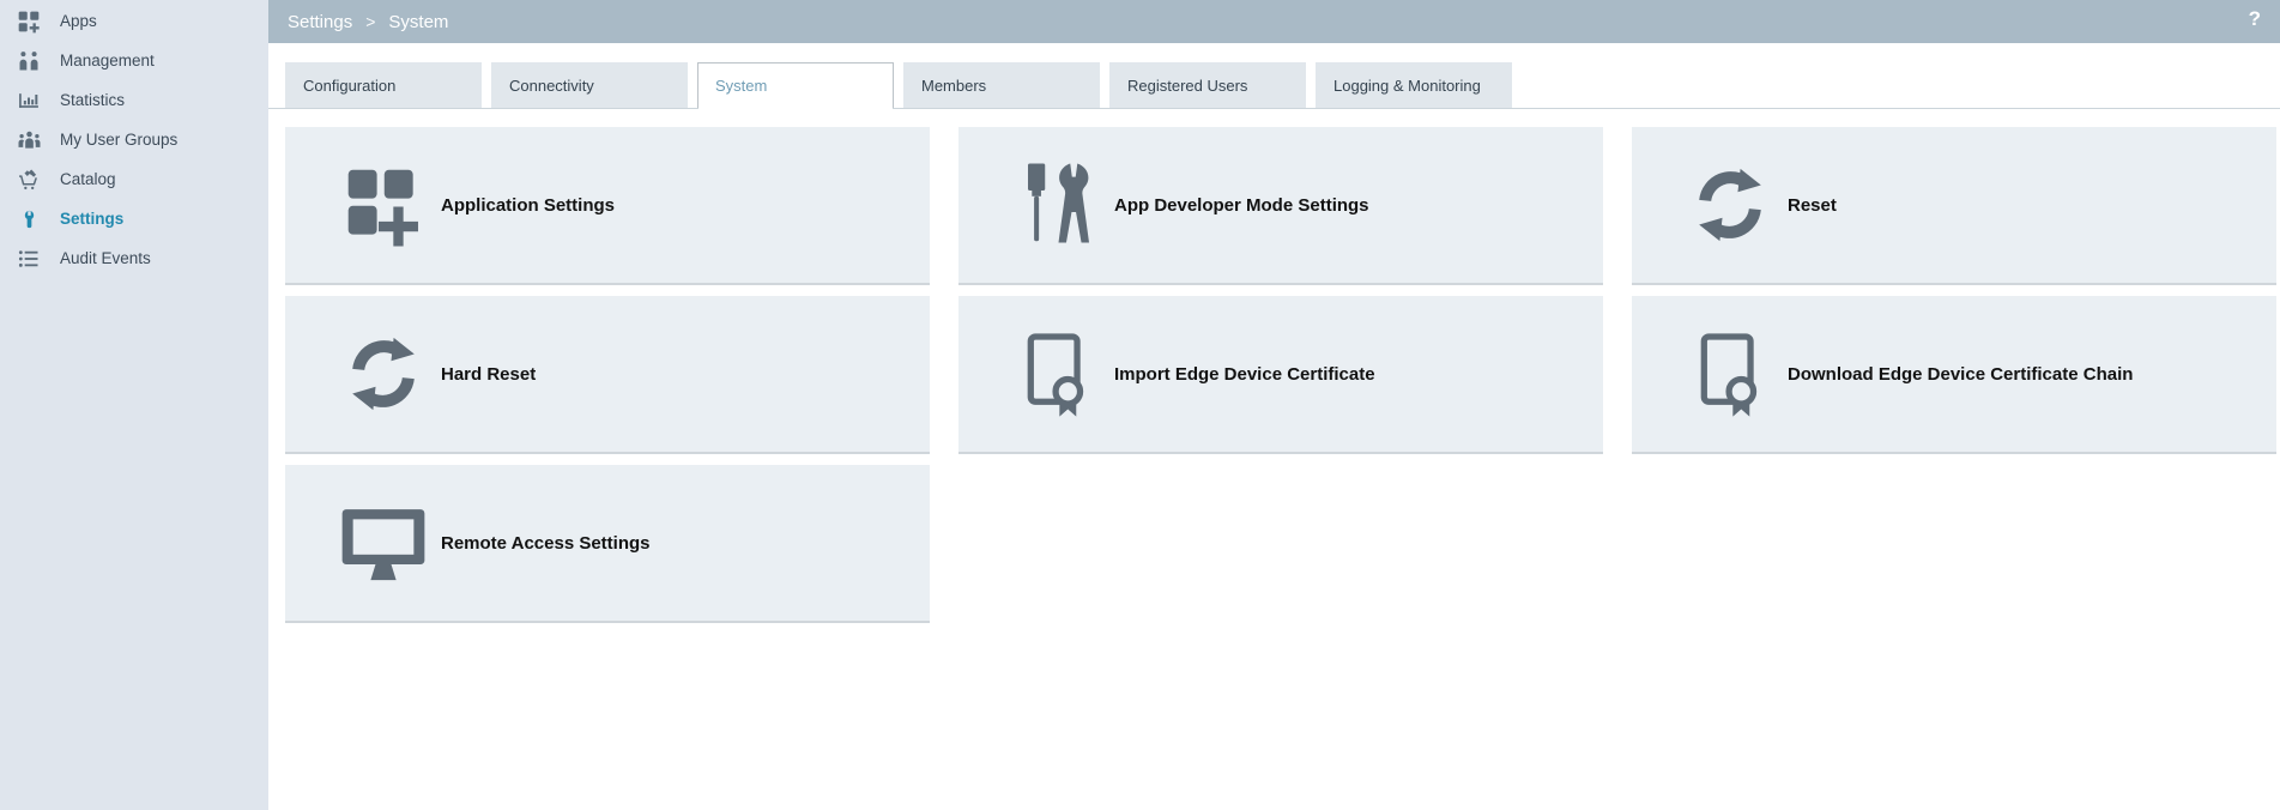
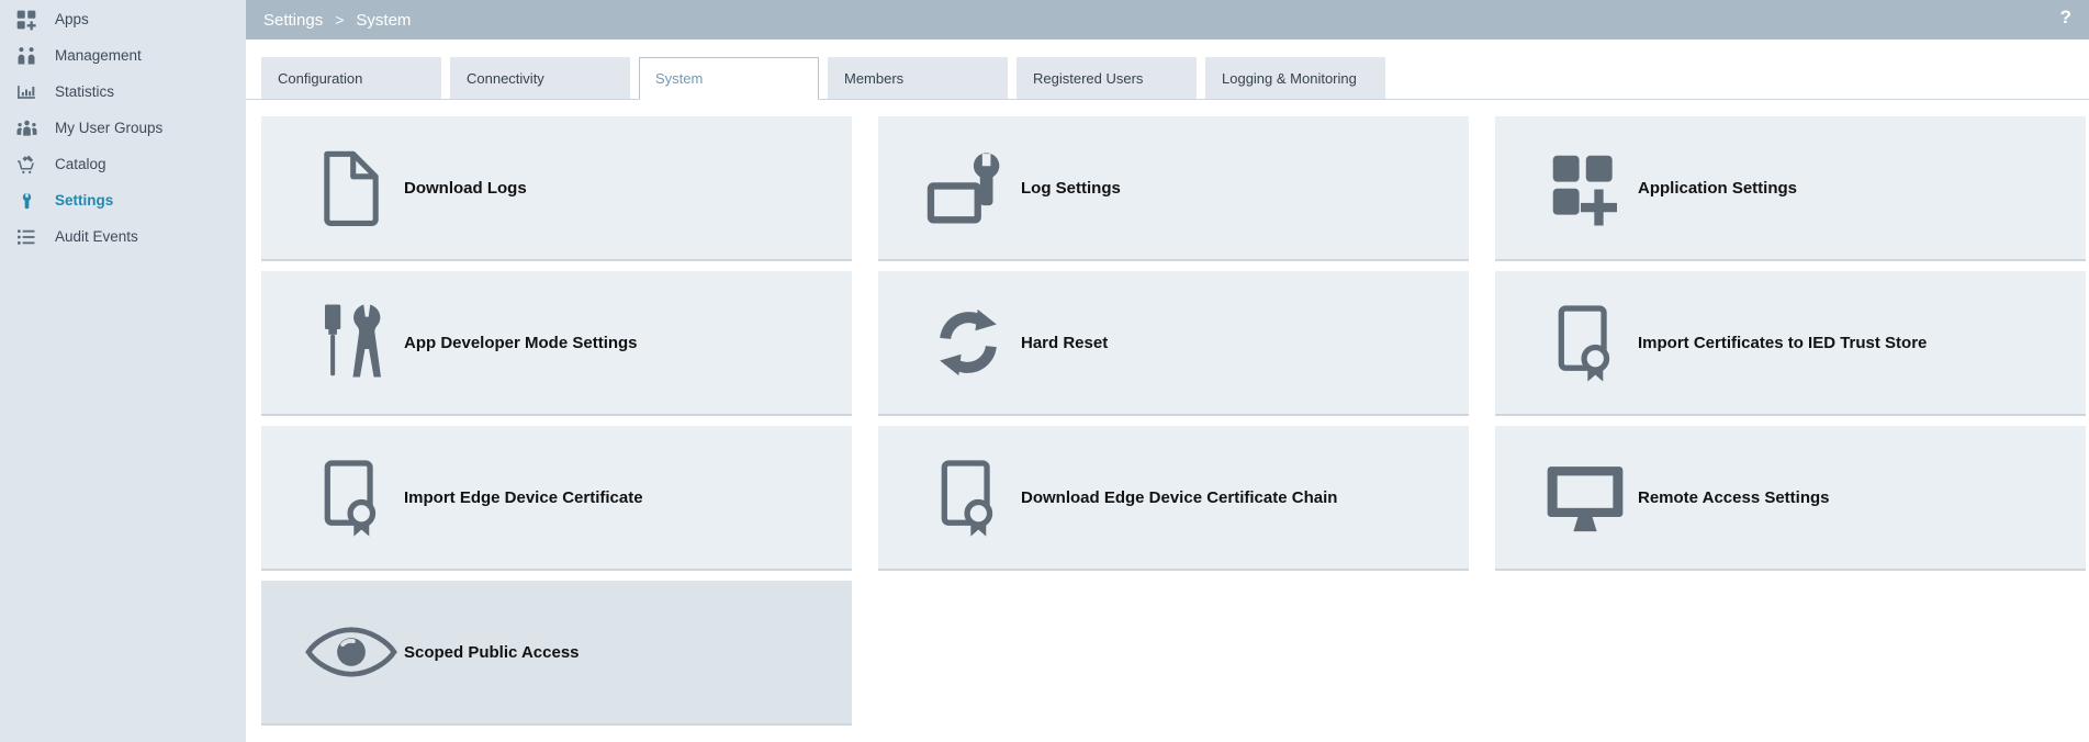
  Apps
  Management
  Statistics
  My User Groups
  Catalog
  Settings
  Audit Events
  Settings
  >
  System
  ?
  Configuration
  Connectivity
  System
  Members
  Registered Users
  Logging & Monitoring
+ Download Logs
+ Log Settings
  Application Settings
  App Developer Mode Settings
- Reset
  Hard Reset
+ Import Certificates to IED Trust Store
  Import Edge Device Certificate
  Download Edge Device Certificate Chain
  Remote Access Settings
+ Scoped Public Access
